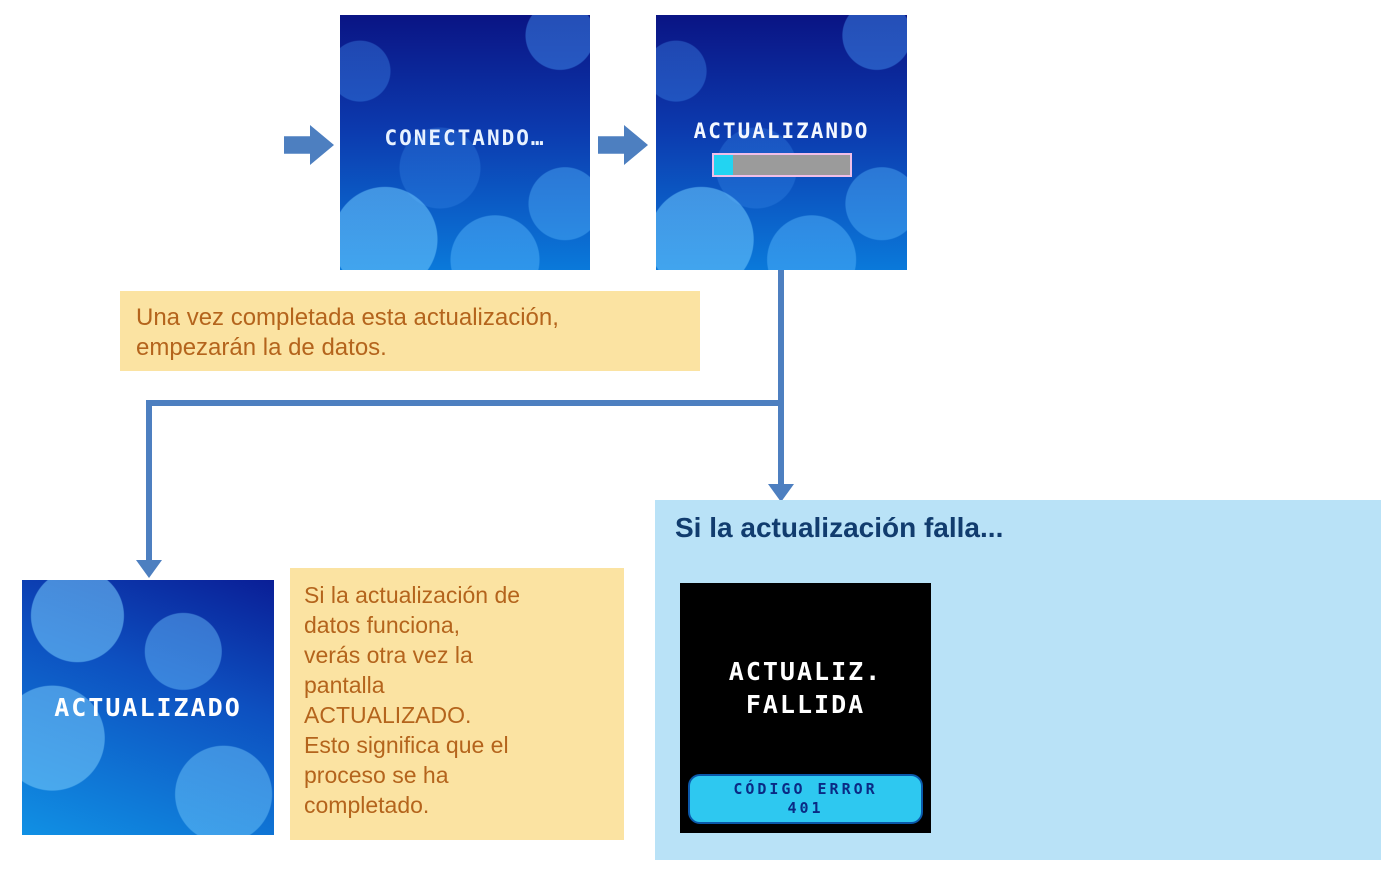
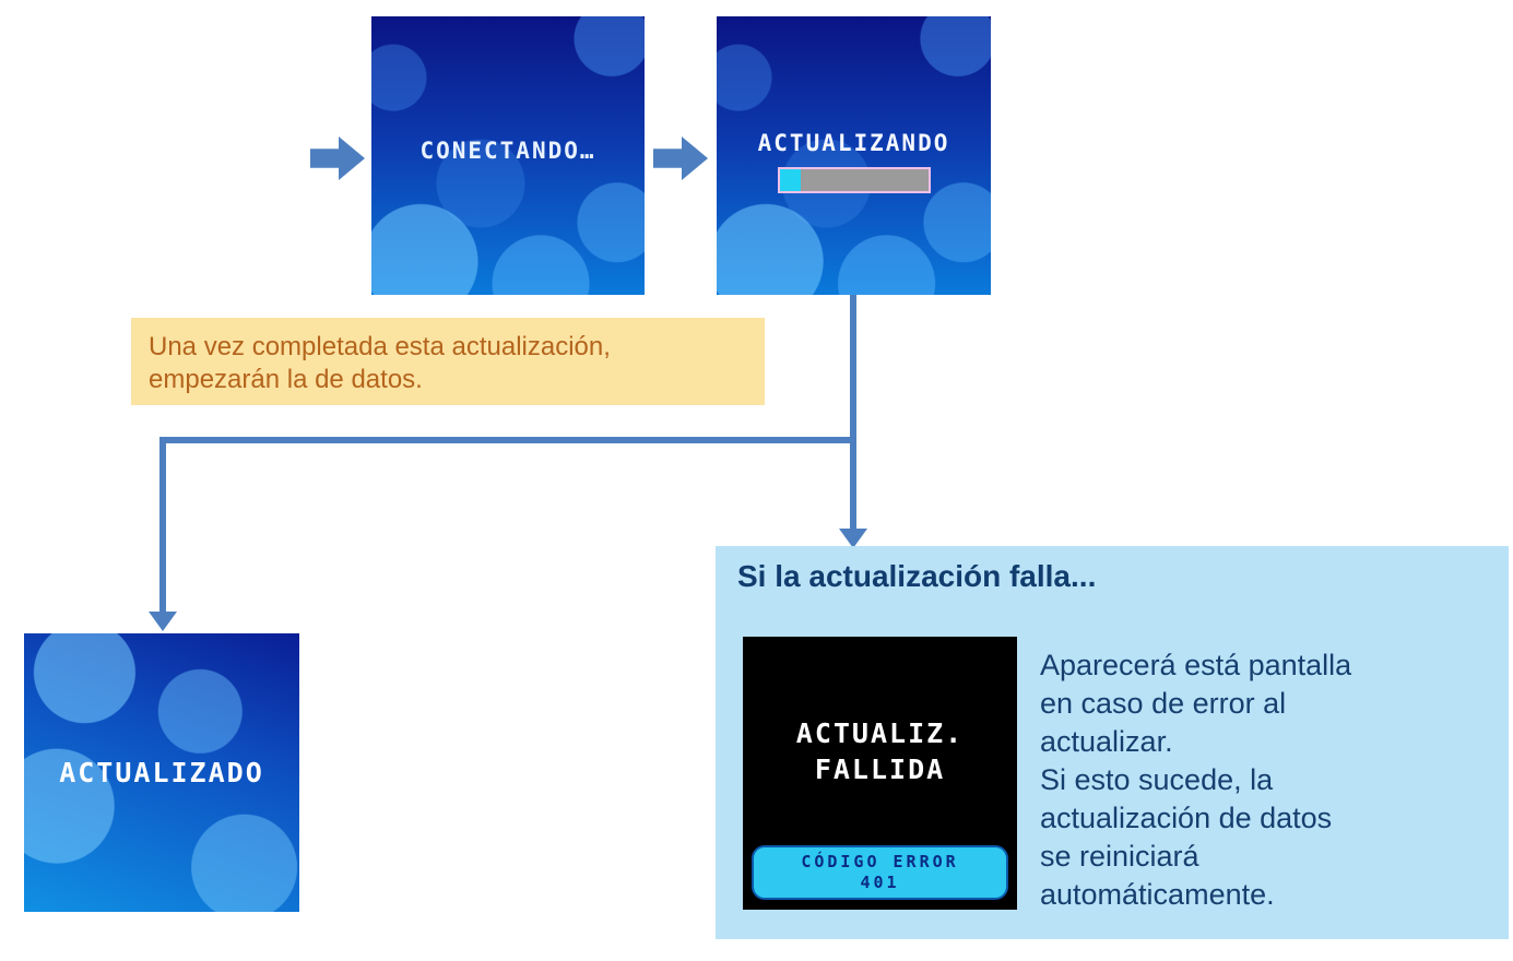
  CONECTANDO…
  ACTUALIZANDO
  Una vez completada esta actualización,
  empezarán la de datos.
  ACTUALIZADO
- Si la actualización de
- datos funciona,
- verás otra vez la
- pantalla
- ACTUALIZADO.
- Esto significa que el
- proceso se ha
- completado.
  Si la actualización falla...
  ACTUALIZ.
  FALLIDA
  CÓDIGO ERROR
  401
+ Aparecerá está pantalla
+ en caso de error al
+ actualizar.
+ Si esto sucede, la
+ actualización de datos
+ se reiniciará
+ automáticamente.
